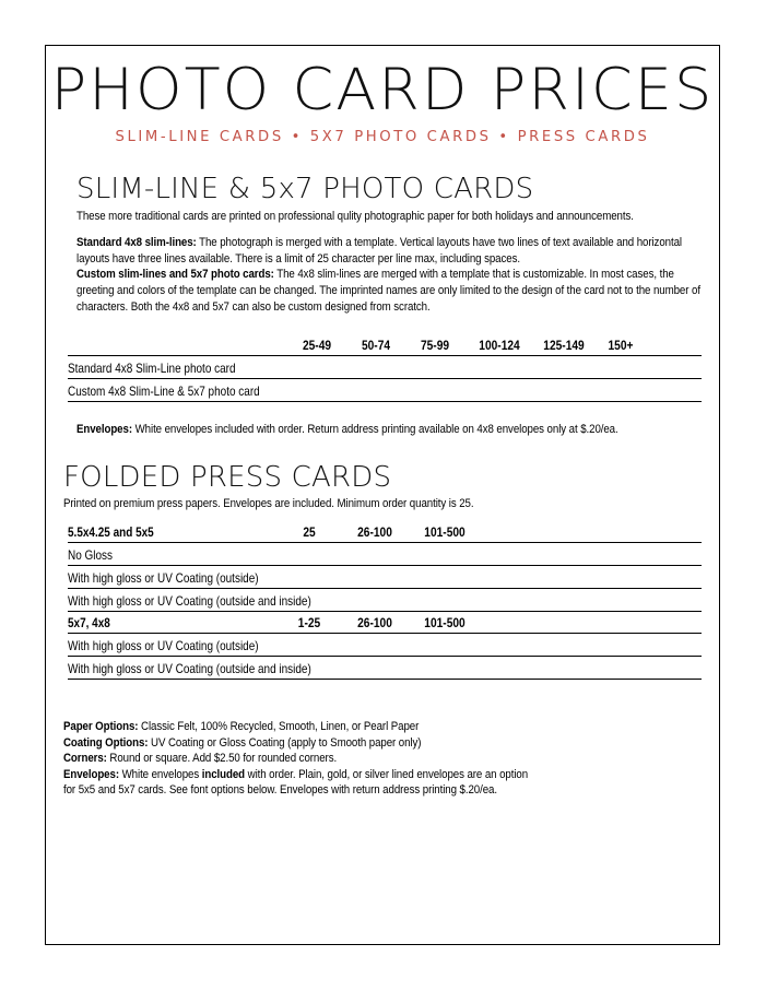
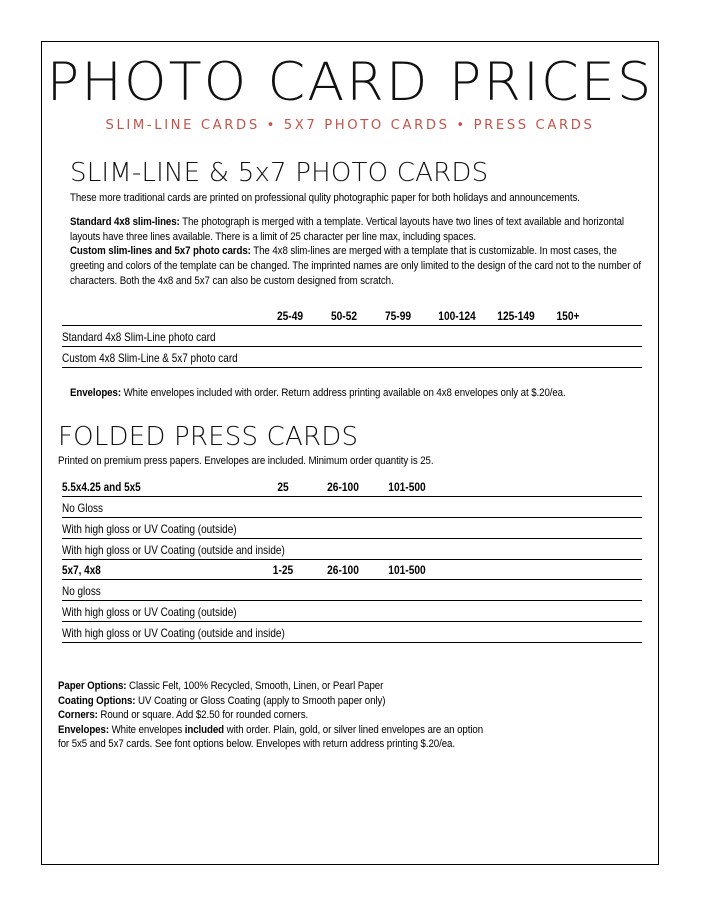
  PHOTO CARD PRICES
  SLIM-LINE CARDS • 5X7 PHOTO CARDS • PRESS CARDS
  SLIM-LINE & 5x7 PHOTO CARDS
  These more traditional cards are printed on professional qulity photographic paper for both holidays and announcements.
  Standard 4x8 slim-lines: The photograph is merged with a template. Vertical layouts have two lines of text available and horizontal layouts have three lines available. There is a limit of 25 character per line max, including spaces.
  Custom slim-lines and 5x7 photo cards: The 4x8 slim-lines are merged with a template that is customizable. In most cases, the greeting and colors of the template can be changed. The imprinted names are only limited to the design of the card not to the number of characters. Both the 4x8 and 5x7 can also be custom designed from scratch.
- 	25-49	50-74	75-99	100-124	125-149	150+
+ 	25-49	50-52	75-99	100-124	125-149	150+
  Standard 4x8 Slim-Line photo card
  Custom 4x8 Slim-Line & 5x7 photo card
  Envelopes: White envelopes included with order. Return address printing available on 4x8 envelopes only at $.20/ea.
  FOLDED PRESS CARDS
  Printed on premium press papers. Envelopes are included. Minimum order quantity is 25.
  5.5x4.25 and 5x5	25	26-100	101-500
  No Gloss
  With high gloss or UV Coating (outside)
  With high gloss or UV Coating (outside and inside)
  5x7, 4x8	1-25	26-100	101-500
+ No gloss
  With high gloss or UV Coating (outside)
  With high gloss or UV Coating (outside and inside)
  Paper Options: Classic Felt, 100% Recycled, Smooth, Linen, or Pearl Paper
  Coating Options: UV Coating or Gloss Coating (apply to Smooth paper only)
  Corners: Round or square. Add $2.50 for rounded corners.
  Envelopes: White envelopes included with order. Plain, gold, or silver lined envelopes are an option
  for 5x5 and 5x7 cards. See font options below. Envelopes with return address printing $.20/ea.
